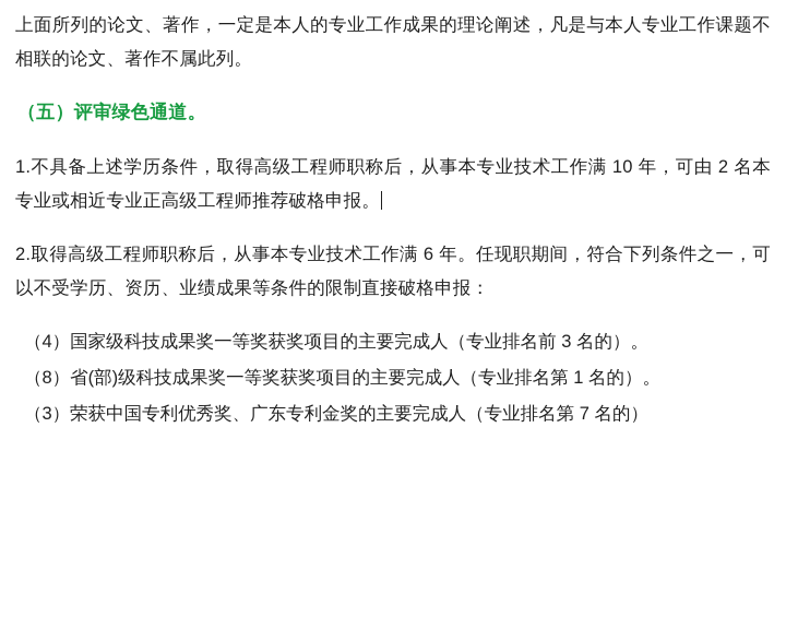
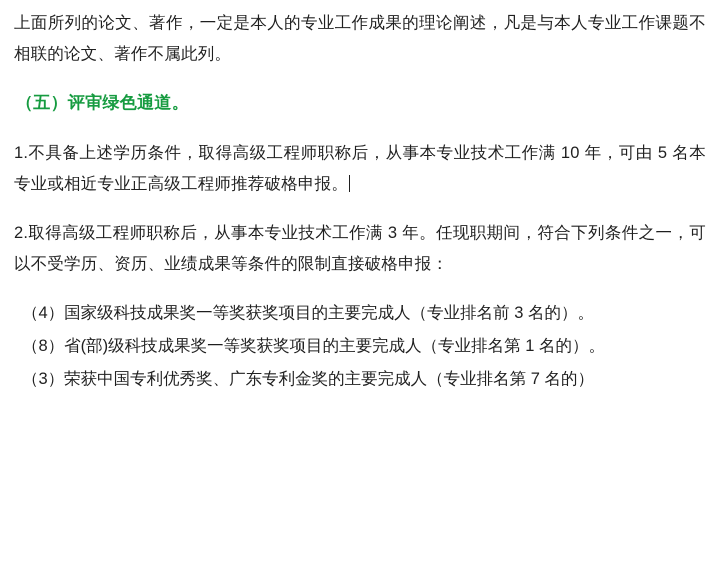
  上面所列的论文、著作，一定是本人的专业工作成果的理论阐述，凡是与本人专业工作课题不相联的论文、著作不属此列。
  （五）评审绿色通道。
- 1.不具备上述学历条件，取得高级工程师职称后，从事本专业技术工作满 10 年，可由 2 名本专业或相近专业正高级工程师推荐破格申报。
+ 1.不具备上述学历条件，取得高级工程师职称后，从事本专业技术工作满 10 年，可由 5 名本专业或相近专业正高级工程师推荐破格申报。
- 2.取得高级工程师职称后，从事本专业技术工作满 6 年。任现职期间，符合下列条件之一，可以不受学历、资历、业绩成果等条件的限制直接破格申报：
+ 2.取得高级工程师职称后，从事本专业技术工作满 3 年。任现职期间，符合下列条件之一，可以不受学历、资历、业绩成果等条件的限制直接破格申报：
  （4）国家级科技成果奖一等奖获奖项目的主要完成人（专业排名前 3 名的）。
  （8）省(部)级科技成果奖一等奖获奖项目的主要完成人（专业排名第 1 名的）。
  （3）荣获中国专利优秀奖、广东专利金奖的主要完成人（专业排名第 7 名的）
